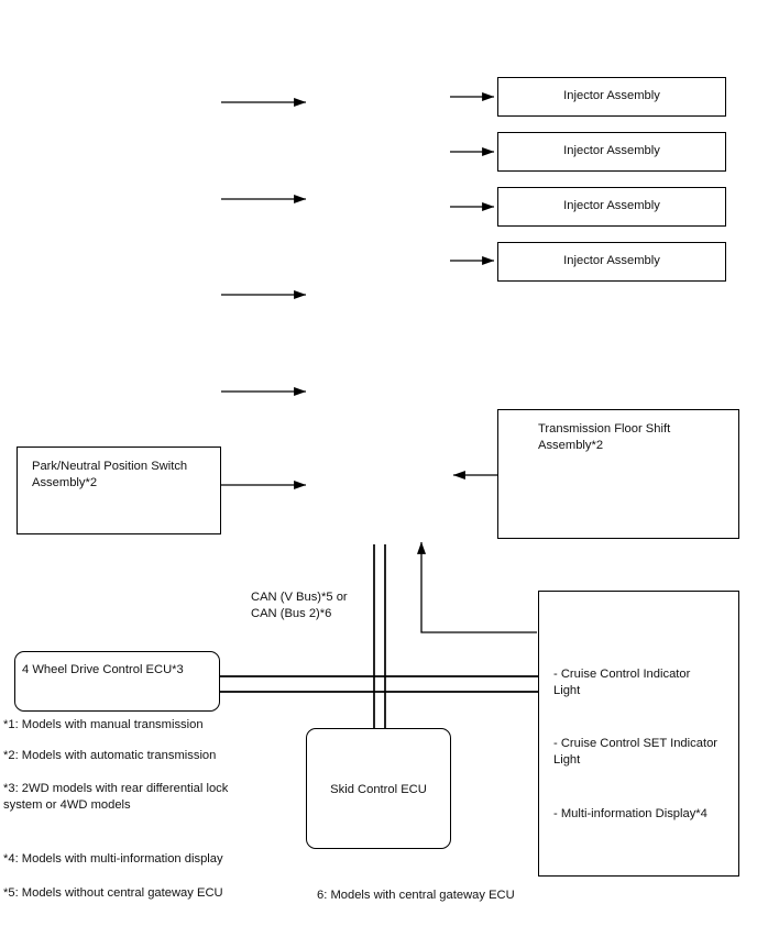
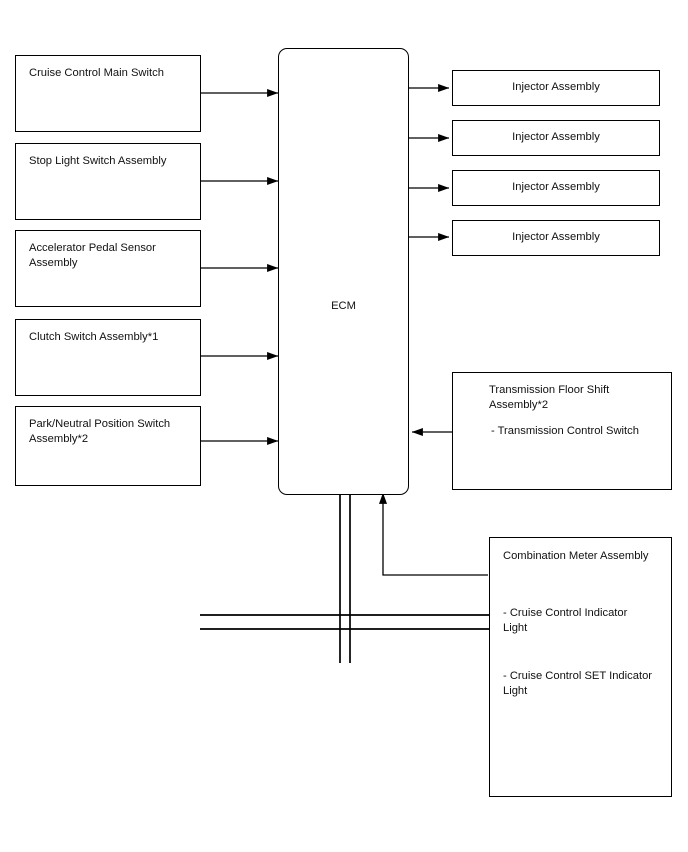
+ Cruise Control Main Switch
+ Stop Light Switch Assembly
+ Accelerator Pedal Sensor
+ Assembly
+ Clutch Switch Assembly*1
  Park/Neutral Position Switch
  Assembly*2
+ ECM
  Injector Assembly
  Injector Assembly
  Injector Assembly
  Injector Assembly
  Transmission Floor Shift
  Assembly*2
+ - Transmission Control Switch
+ Combination Meter Assembly
  - Cruise Control Indicator
  Light
  - Cruise Control SET Indicator
  Light
- - Multi-information Display*4
- 4 Wheel Drive Control ECU*3
- Skid Control ECU
- CAN (V Bus)*5 or
- CAN (Bus 2)*6
- *1: Models with manual transmission
- *2: Models with automatic transmission
- *3: 2WD models with rear differential lock
- system or 4WD models
- *4: Models with multi-information display
- *5: Models without central gateway ECU
- 6: Models with central gateway ECU
